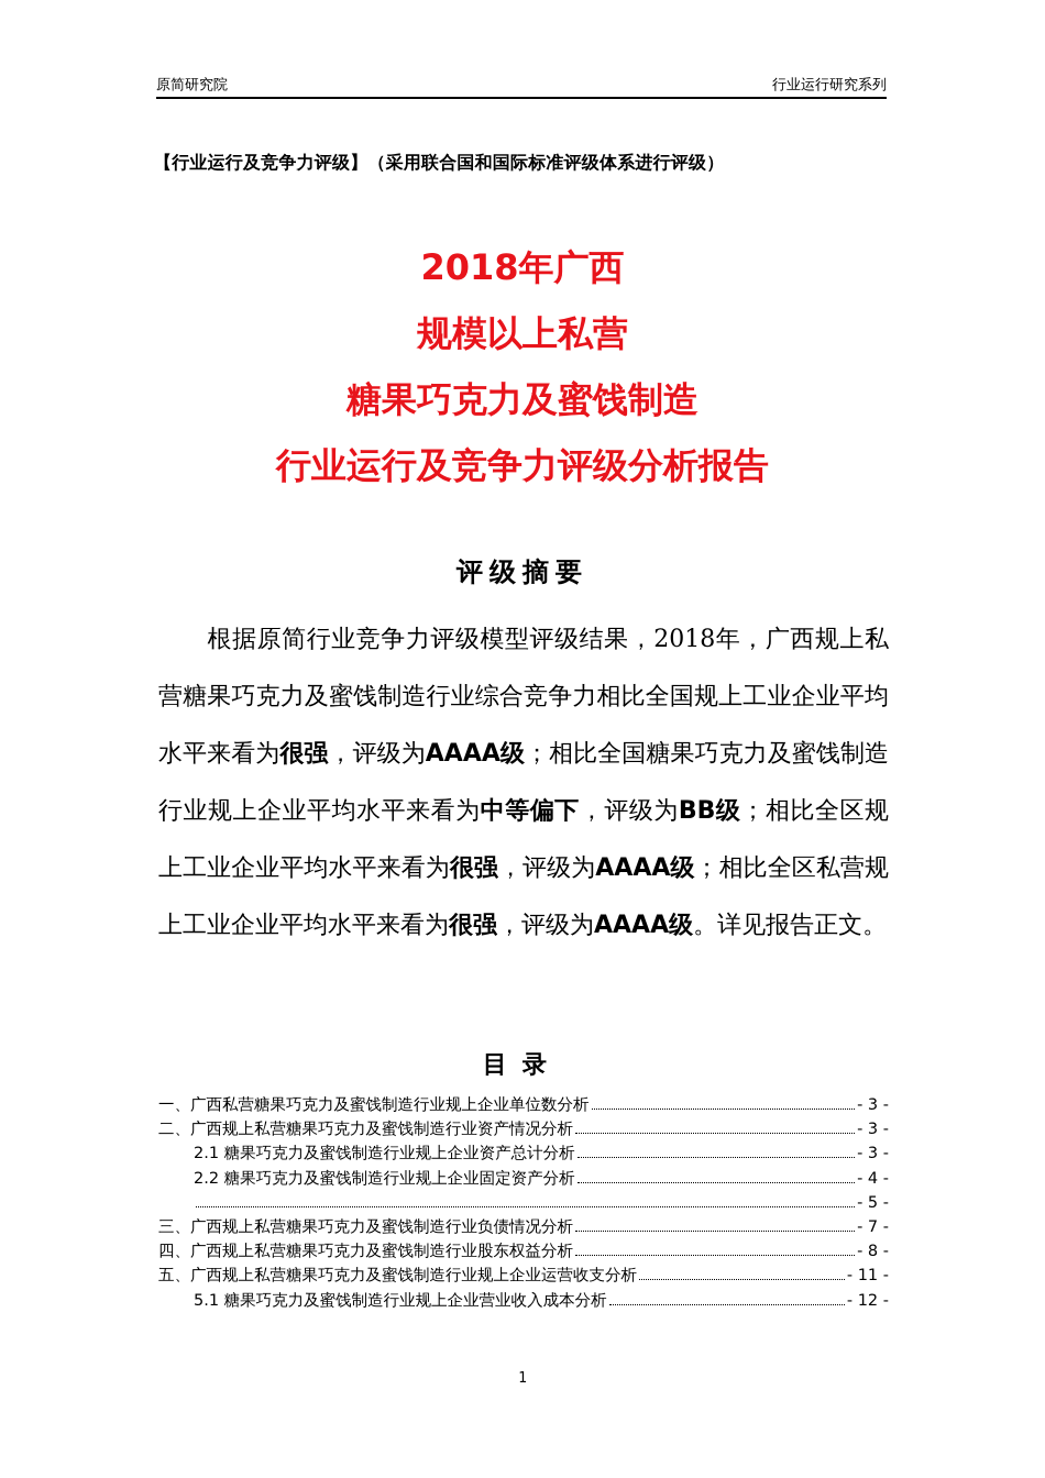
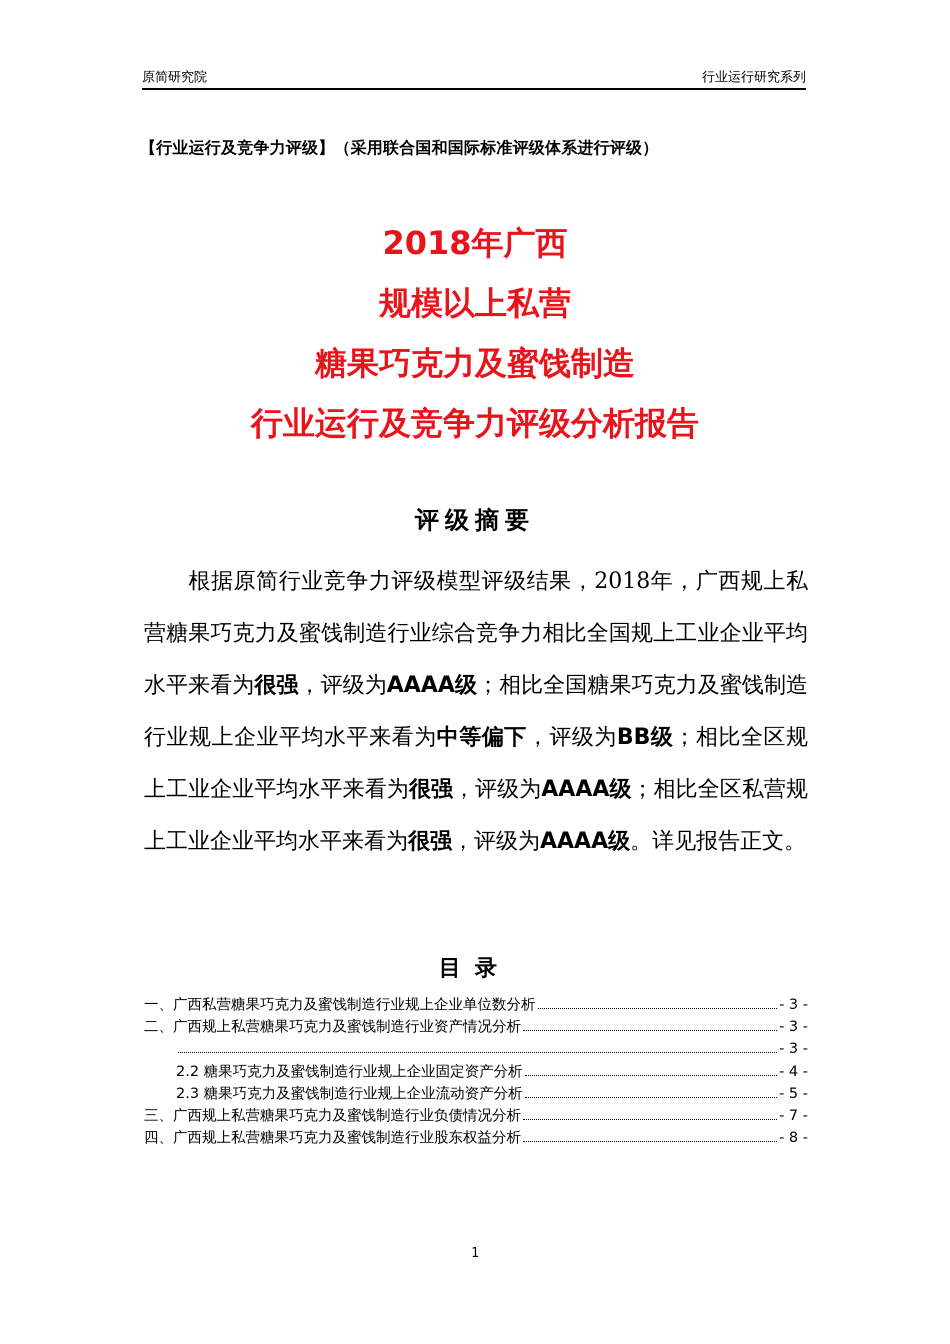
  原简研究院
  行业运行研究系列
  【行业运行及竞争力评级】（采用联合国和国际标准评级体系进行评级）
  2018年广西
  规模以上私营
  糖果巧克力及蜜饯制造
  行业运行及竞争力评级分析报告
  评级摘要
  根据原简行业竞争力评级模型评级结果，2018年，广西规上私营糖果巧克力及蜜饯制造行业综合竞争力相比全国规上工业企业平均水平来看为很强，评级为AAAA级；相比全国糖果巧克力及蜜饯制造行业规上企业平均水平来看为中等偏下，评级为BB级；相比全区规上工业企业平均水平来看为很强，评级为AAAA级；相比全区私营规上工业企业平均水平来看为很强，评级为AAAA级。详见报告正文。
  目录
  一、广西私营糖果巧克力及蜜饯制造行业规上企业单位数分析
  - 3 -
  二、广西规上私营糖果巧克力及蜜饯制造行业资产情况分析
  - 3 -
- 2.1 糖果巧克力及蜜饯制造行业规上企业资产总计分析
  - 3 -
  2.2 糖果巧克力及蜜饯制造行业规上企业固定资产分析
  - 4 -
+ 2.3 糖果巧克力及蜜饯制造行业规上企业流动资产分析
  - 5 -
  三、广西规上私营糖果巧克力及蜜饯制造行业负债情况分析
  - 7 -
  四、广西规上私营糖果巧克力及蜜饯制造行业股东权益分析
  - 8 -
- 五、广西规上私营糖果巧克力及蜜饯制造行业规上企业运营收支分析
- - 11 -
- 5.1 糖果巧克力及蜜饯制造行业规上企业营业收入成本分析
- - 12 -
  1
